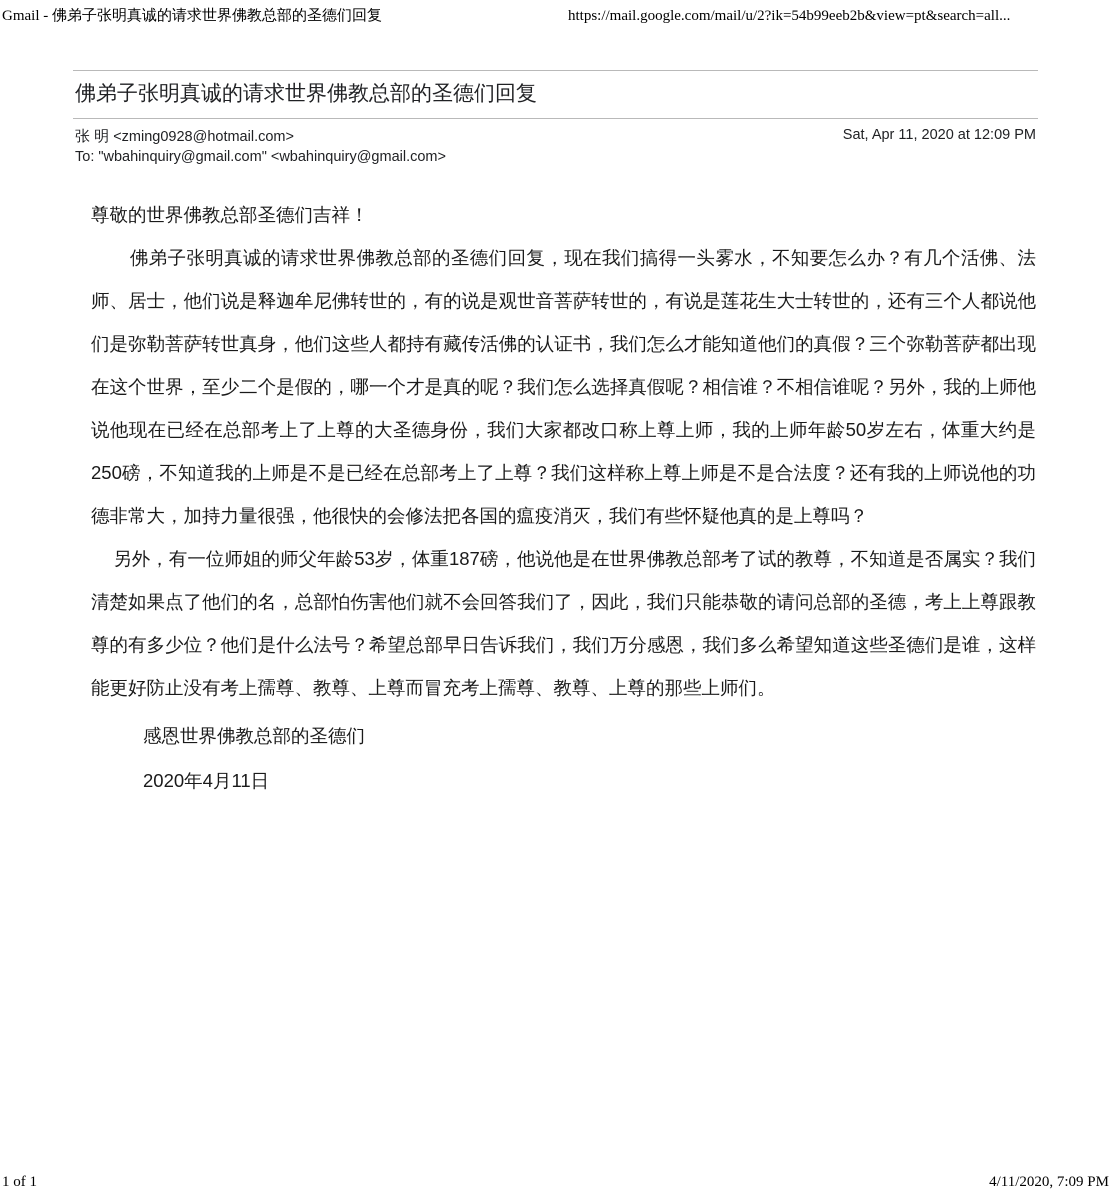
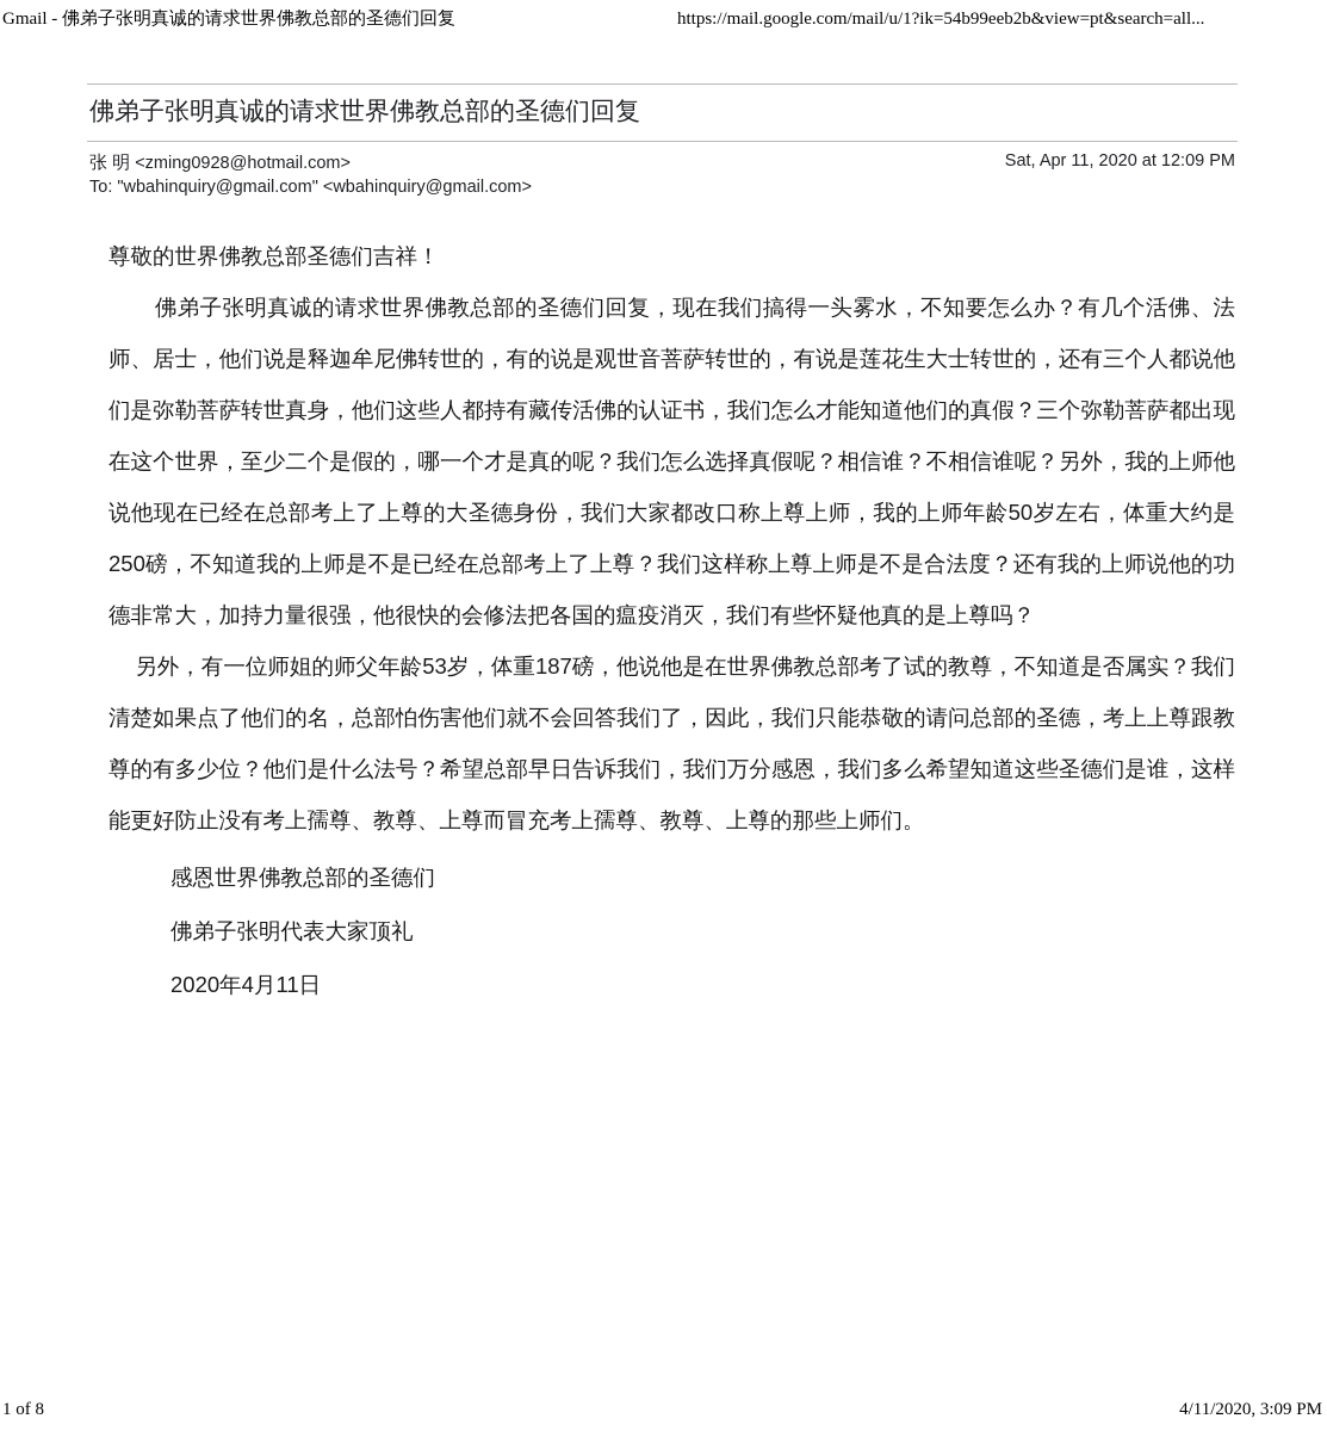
  Gmail - 佛弟子张明真诚的请求世界佛教总部的圣德们回复
- https://mail.google.com/mail/u/2?ik=54b99eeb2b&view=pt&search=all...
+ https://mail.google.com/mail/u/1?ik=54b99eeb2b&view=pt&search=all...
  佛弟子张明真诚的请求世界佛教总部的圣德们回复
  张 明 <zming0928@hotmail.com>
  To: "wbahinquiry@gmail.com" <wbahinquiry@gmail.com>
  Sat, Apr 11, 2020 at 12:09 PM
  尊敬的世界佛教总部圣德们吉祥！
  佛弟子张明真诚的请求世界佛教总部的圣德们回复，现在我们搞得一头雾水，不知要怎么办？有几个活佛、法师、居士，他们说是释迦牟尼佛转世的，有的说是观世音菩萨转世的，有说是莲花生大士转世的，还有三个人都说他们是弥勒菩萨转世真身，他们这些人都持有藏传活佛的认证书，我们怎么才能知道他们的真假？三个弥勒菩萨都出现在这个世界，至少二个是假的，哪一个才是真的呢？我们怎么选择真假呢？相信谁？不相信谁呢？另外，我的上师他说他现在已经在总部考上了上尊的大圣德身份，我们大家都改口称上尊上师，我的上师年龄50岁左右，体重大约是250磅，不知道我的上师是不是已经在总部考上了上尊？我们这样称上尊上师是不是合法度？还有我的上师说他的功德非常大，加持力量很强，他很快的会修法把各国的瘟疫消灭，我们有些怀疑他真的是上尊吗？
  另外，有一位师姐的师父年龄53岁，体重187磅，他说他是在世界佛教总部考了试的教尊，不知道是否属实？我们清楚如果点了他们的名，总部怕伤害他们就不会回答我们了，因此，我们只能恭敬的请问总部的圣德，考上上尊跟教尊的有多少位？他们是什么法号？希望总部早日告诉我们，我们万分感恩，我们多么希望知道这些圣德们是谁，这样能更好防止没有考上孺尊、教尊、上尊而冒充考上孺尊、教尊、上尊的那些上师们。
  感恩世界佛教总部的圣德们
+ 佛弟子张明代表大家顶礼
  2020年4月11日
- 1 of 1
+ 1 of 8
- 4/11/2020, 7:09 PM
+ 4/11/2020, 3:09 PM
